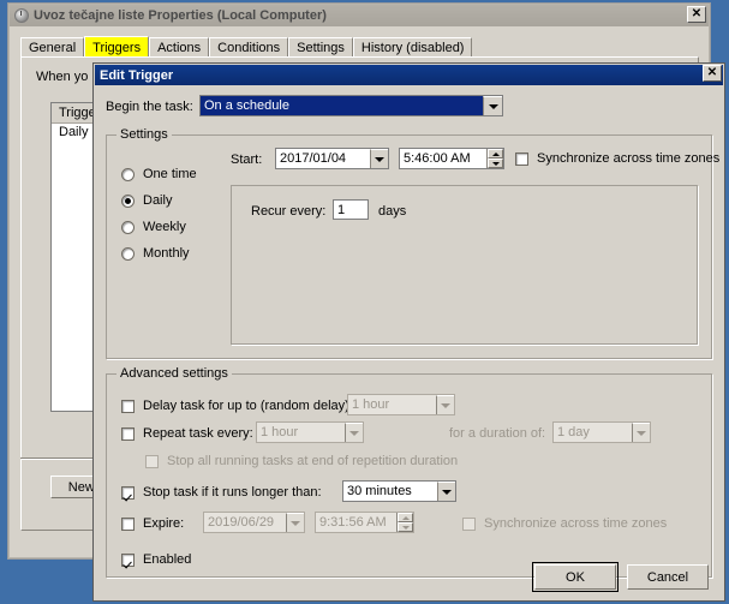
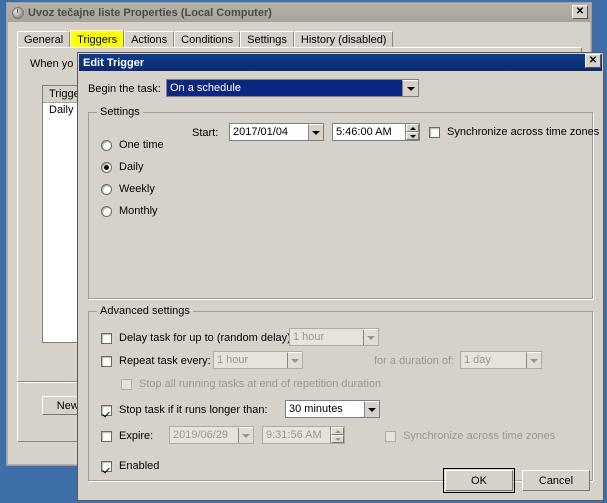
  Uvoz tečajne liste Properties (Local Computer)
  ✕
  General
  Triggers
  Actions
  Conditions
  Settings
  History (disabled)
  When yo
  Trigg
  Daily
  New
  Edit Trigger
  ✕
  Begin the task:
  On a schedule
  Settings
  One time
  Daily
  Weekly
  Monthly
  Start:
  2017/01/04
  5:46:00 AM
  Synchronize across time zones
- Recur every:
- 1
- days
  Advanced settings
  Delay task for up to (random delay
  1 hour
  Repeat task every:
  1 hour
  for a duration of:
  1 day
  Stop all running tasks at end of repetition duration
  Stop task if it runs longer than:
  30 minutes
  Expire:
  2019/06/29
  9:31:56 AM
  Synchronize across time zones
  Enabled
  OK
  Cancel
